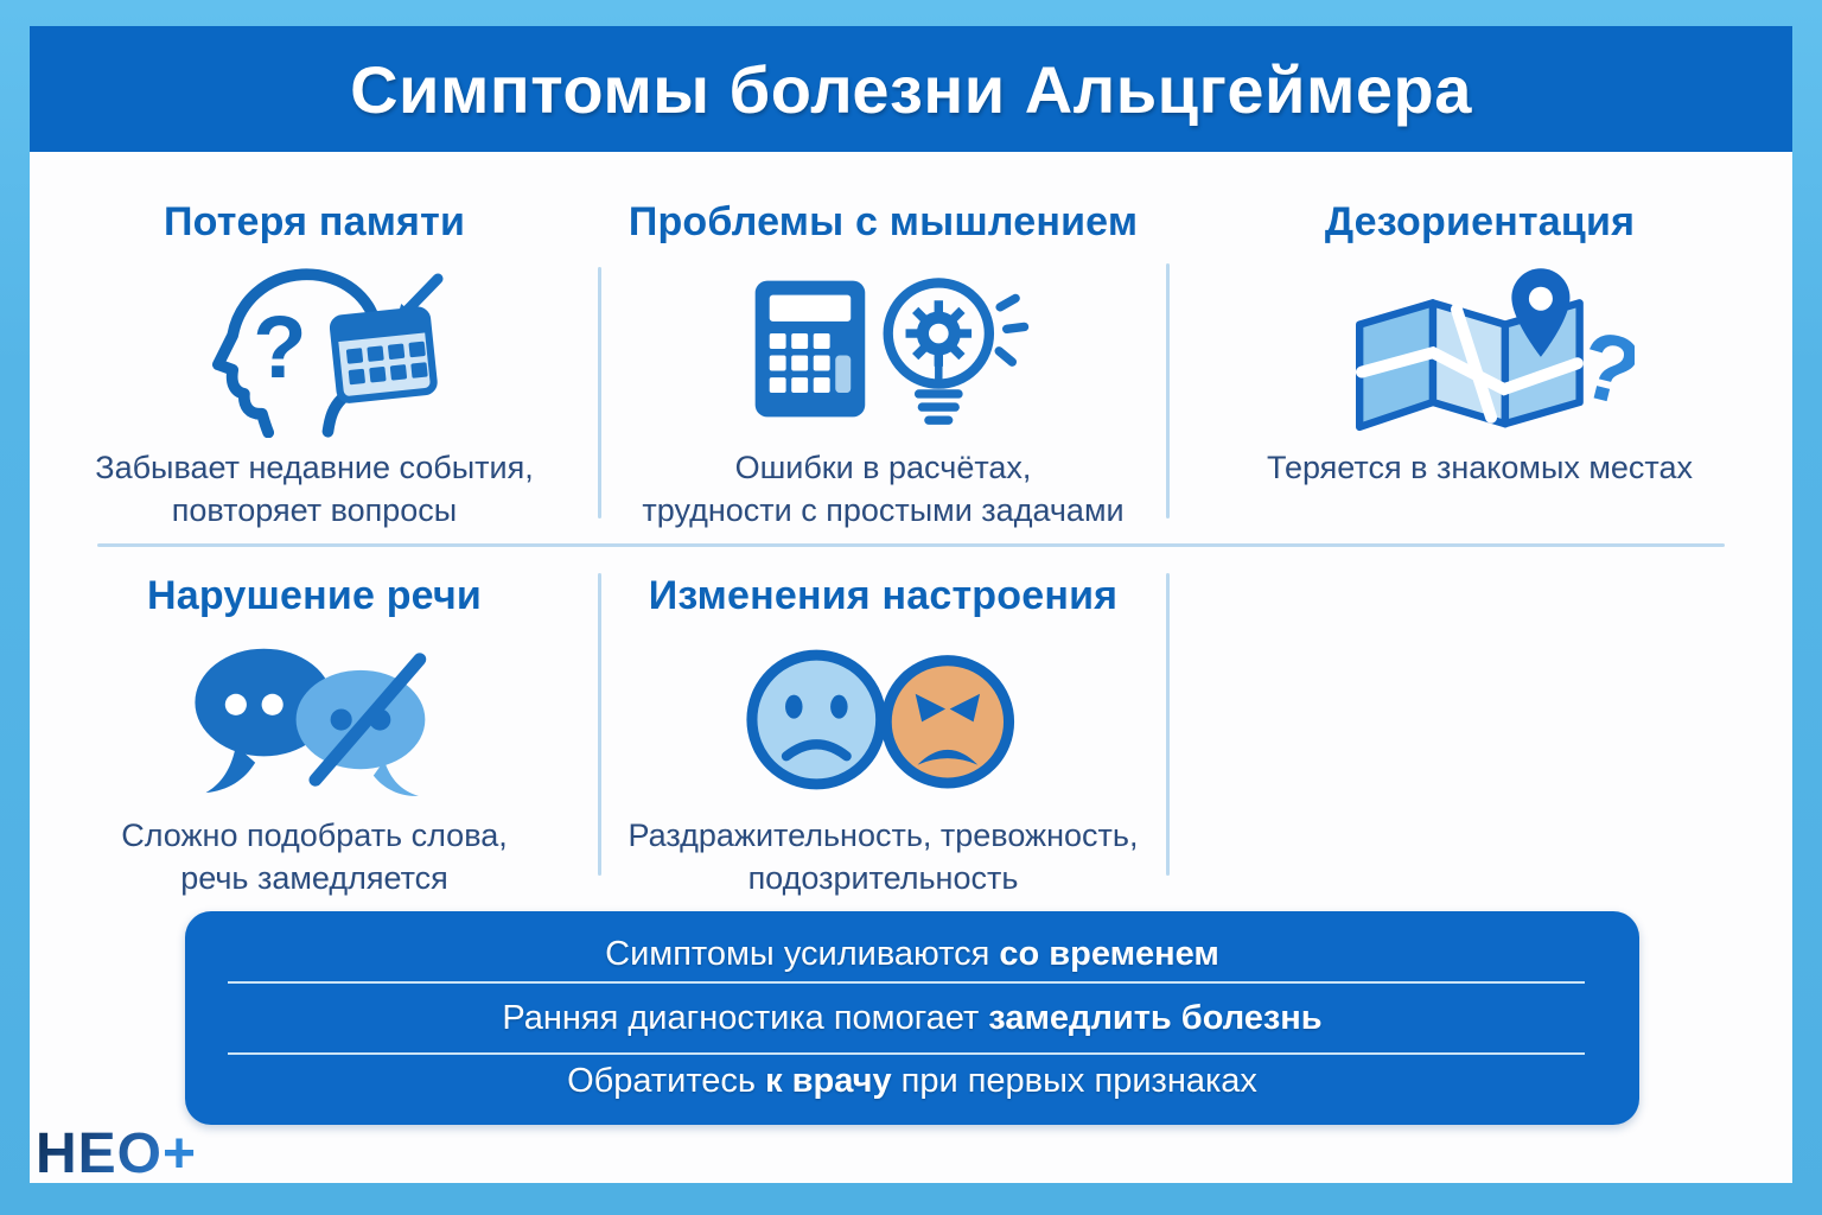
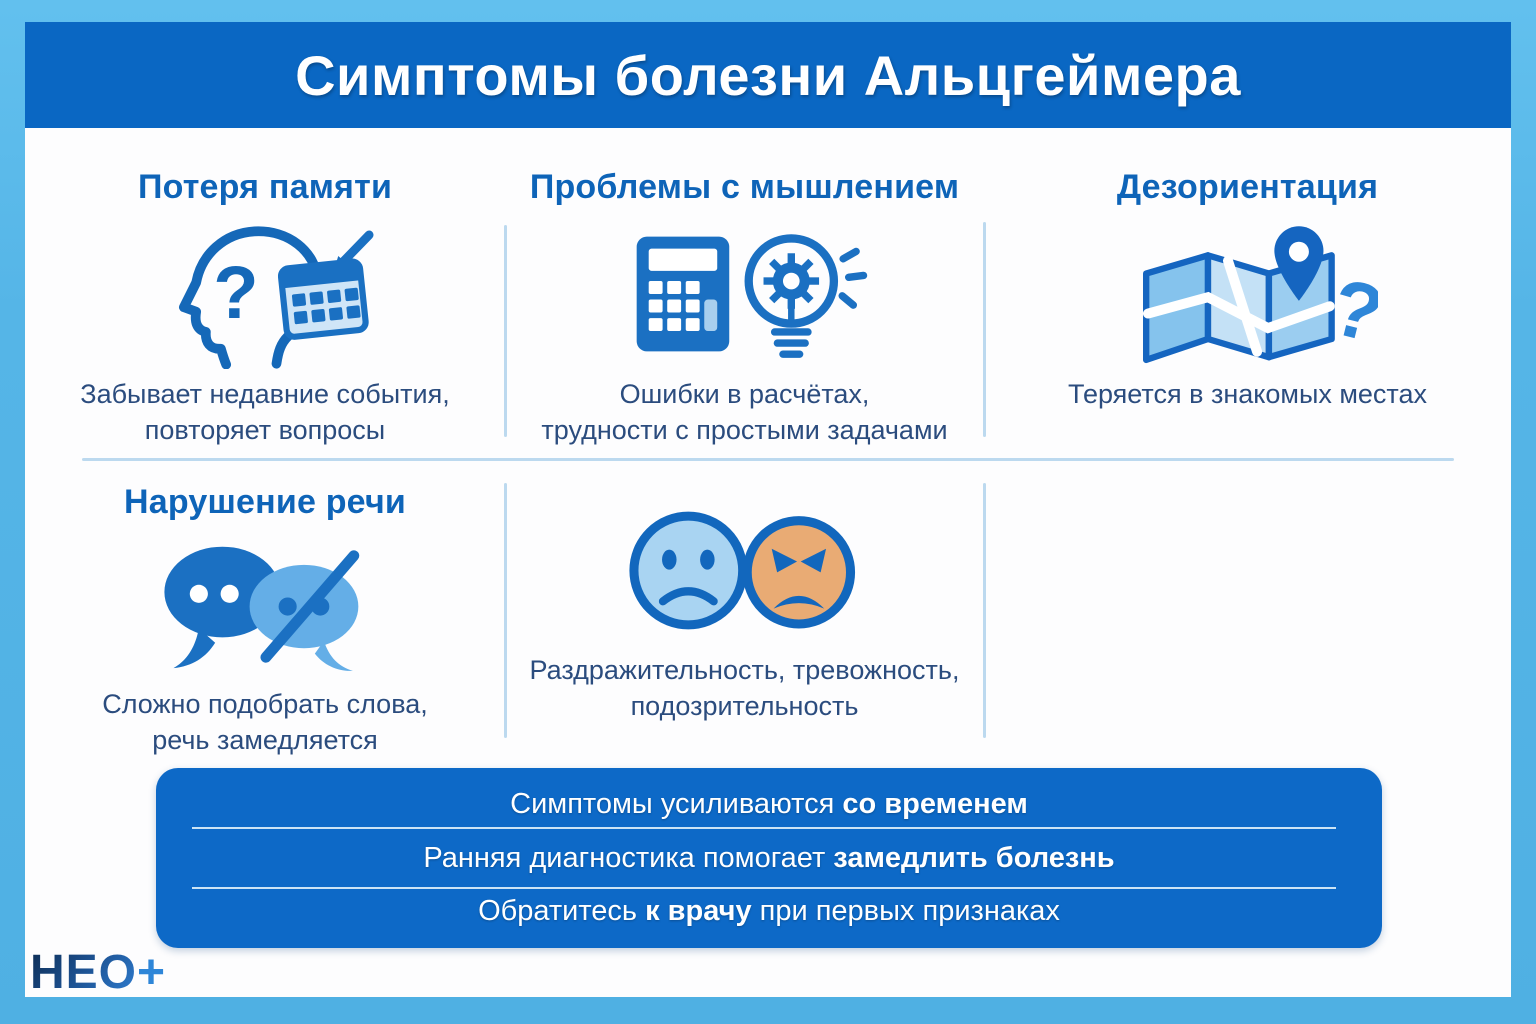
  Симптомы болезни Альцгеймера
  Потеря памяти
  ?
  Забывает недавние события,
  повторяет вопросы
  Проблемы с мышлением
  Ошибки в расчётах,
  трудности с простыми задачами
  Дезориентация
  Теряется в знакомых местах
  Нарушение речи
  Сложно подобрать слова,
  речь замедляется
- Изменения настроения
  Раздражительность, тревожность,
  подозрительность
  Симптомы усиливаются со временем
  Ранняя диагностика помогает замедлить болезнь
  Обратитесь к врачу при первых признаках
  НЕО+
